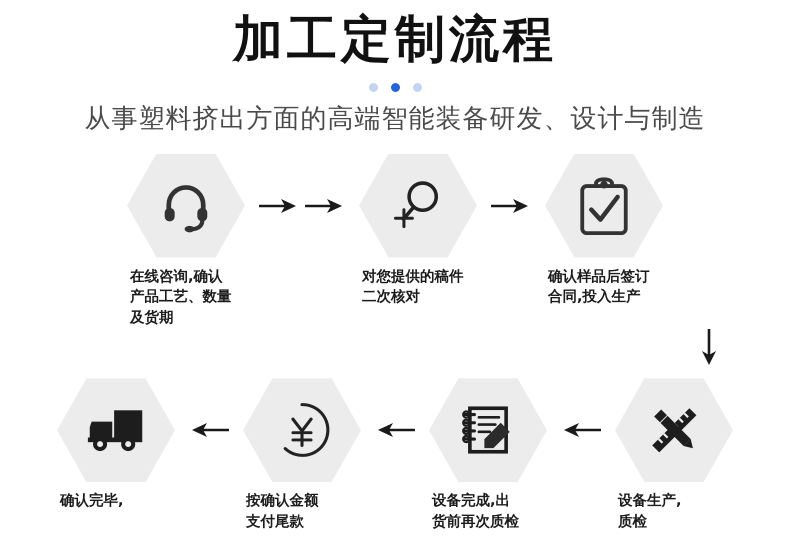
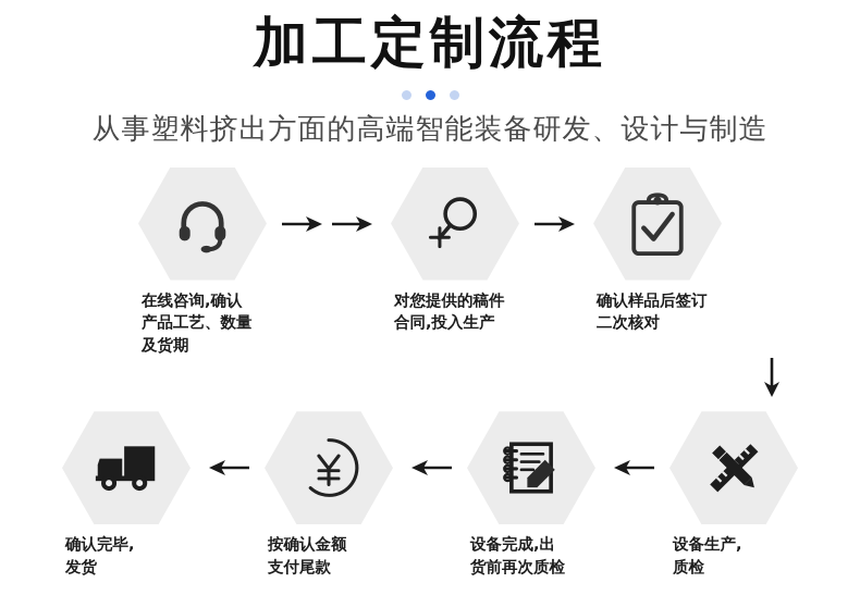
  加工定制流程
  从事塑料挤出方面的高端智能装备研发、设计与制造
  在线咨询,确认
  产品工艺、数量
  及货期
  对您提供的稿件
- 二次核对
+ 合同,投入生产
  确认样品后签订
- 合同,投入生产
+ 二次核对
  确认完毕,
+ 发货
  按确认金额
  支付尾款
  设备完成,出
  货前再次质检
  设备生产,
  质检
